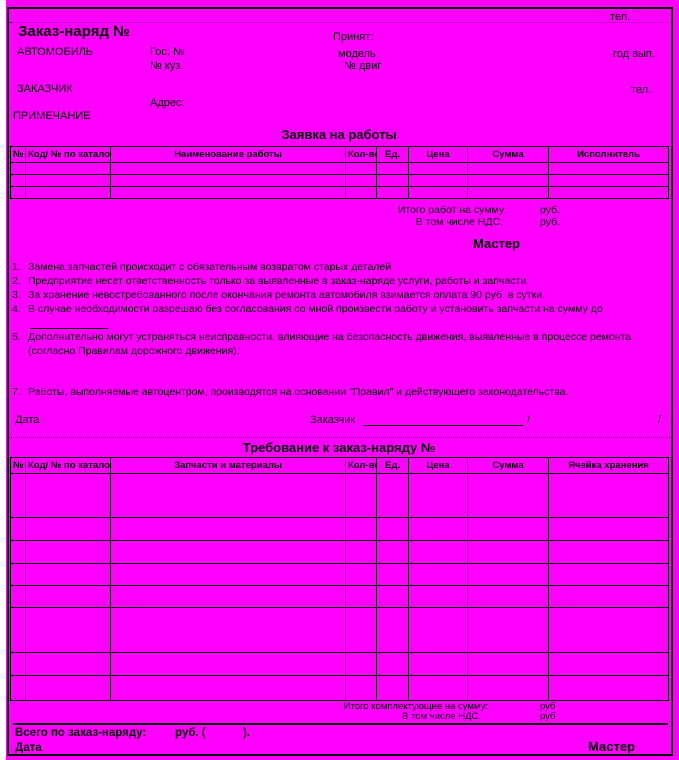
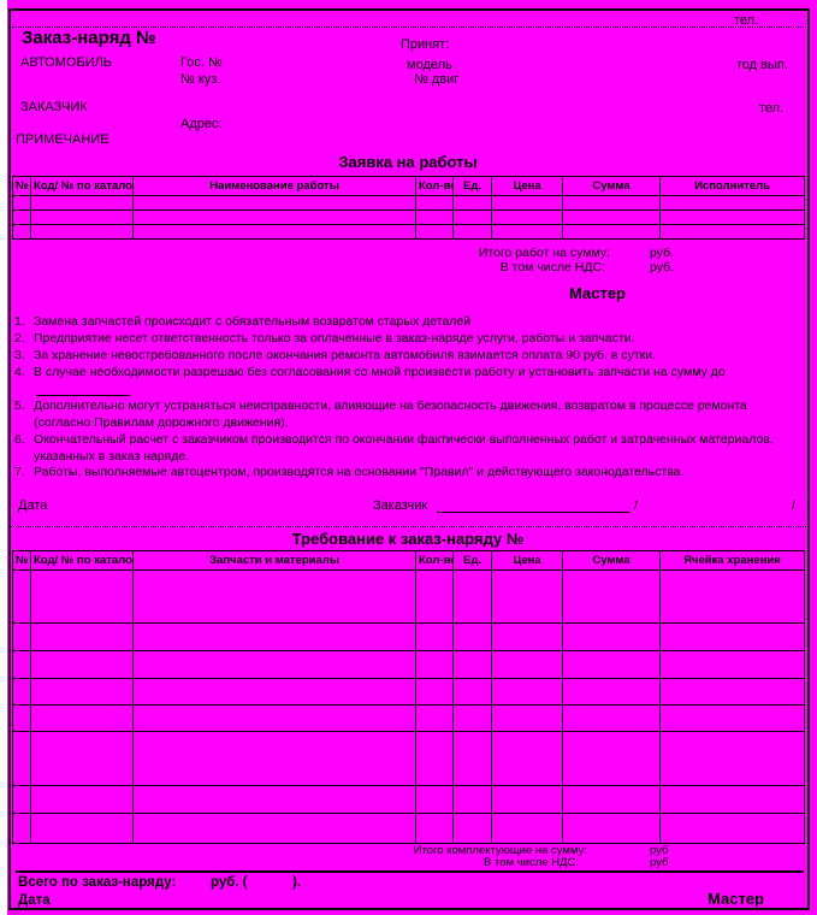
  тел.
  Заказ-наряд №
  Принят:
  АВТОМОБИЛЬ
  Гос. №
  модель
  год вып.
  № куз.
  № двиг
  ЗАКАЗЧИК
  тел.
  Адрес:
  ПРИМЕЧАНИЕ
  Заявка на работы
  №	Код/ № по катало	Наименование работы	Кол-в	Ед.	Цена	Сумма	Исполнитель
  Итого работ на сумму:
  руб.
  В том числе НДС:
  руб.
  Мастер
  1.
  Замена запчастей происходит с обязательным возвратом старых деталей
  2.
- Предприятие несет ответственность только за выявленные в заказ-наряде услуги, работы и запчасти.
+ Предприятие несет ответственность только за оплаченные в заказ-наряде услуги, работы и запчасти.
  3.
  За хранение невостребованного после окончания ремонта автомобиля взимается оплата 90 руб. в сутки.
  4.
  В случае необходимости разрешаю без согласования со мной произвести работу и установить запчасти на сумму до
  5.
- Дополнительно могут устраняться неисправности, влияющие на безопасность движения, выявленные в процессе ремонта (согласно Правилам дорожного движения).
+ Дополнительно могут устраняться неисправности, влияющие на безопасность движения, возвратом в процессе ремонта (согласно Правилам дорожного движения).
+ 6.
+ Окончательный расчет с заказчиком производится по окончании фактически выполненных работ и затраченных материалов, указанных в заказ наряде.
  7.
  Работы, выполняемые автоцентром, производятся на основании "Правил" и действующего законодательства.
  Дата
  Заказчик
  /
  /
  Требование к заказ-наряду №
  №	Код/ № по катало	Запчасти и материалы	Кол-в	Ед.	Цена	Сумма	Ячейка хранения
  Итого комплектующие на сумму:
  руб
  В том числе НДС:
  руб
  Всего по заказ-наряду:
  руб. (
  ).
  Дата
  Мастер
